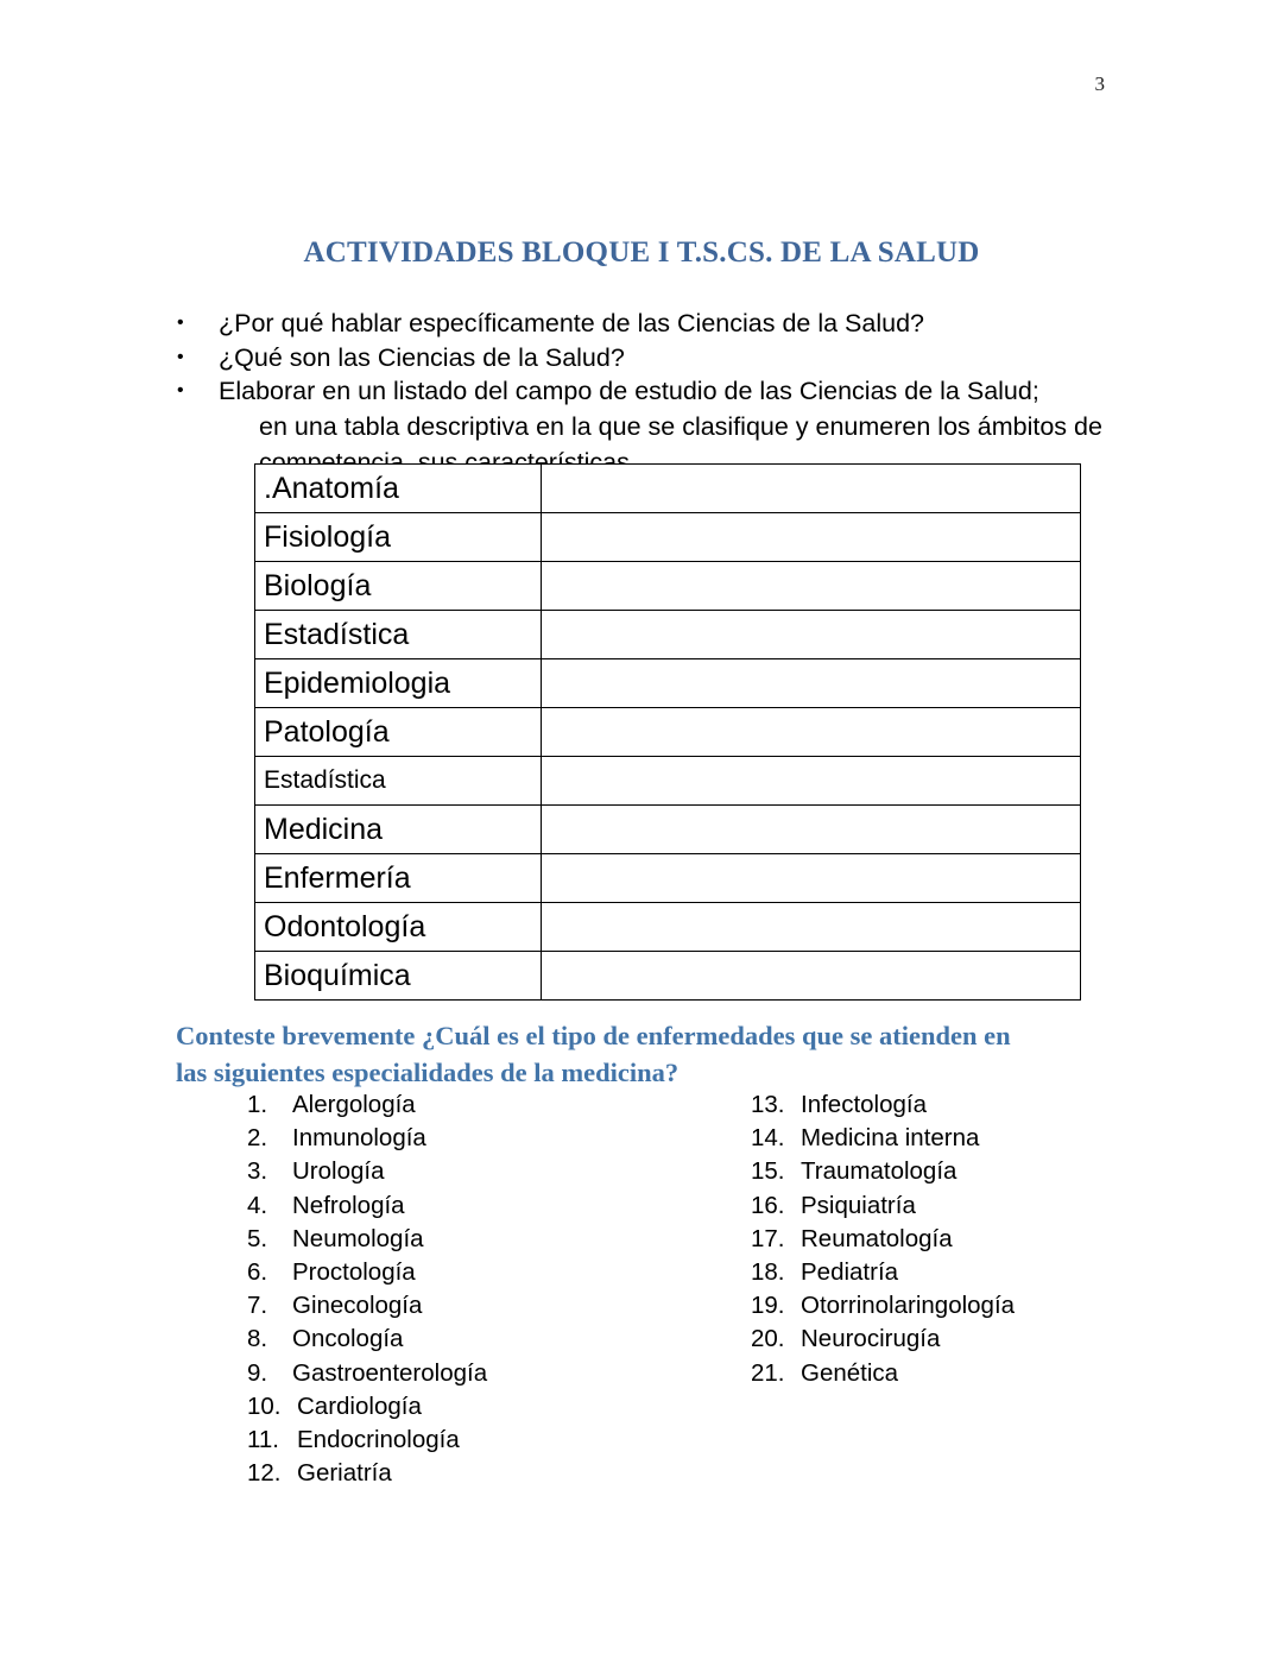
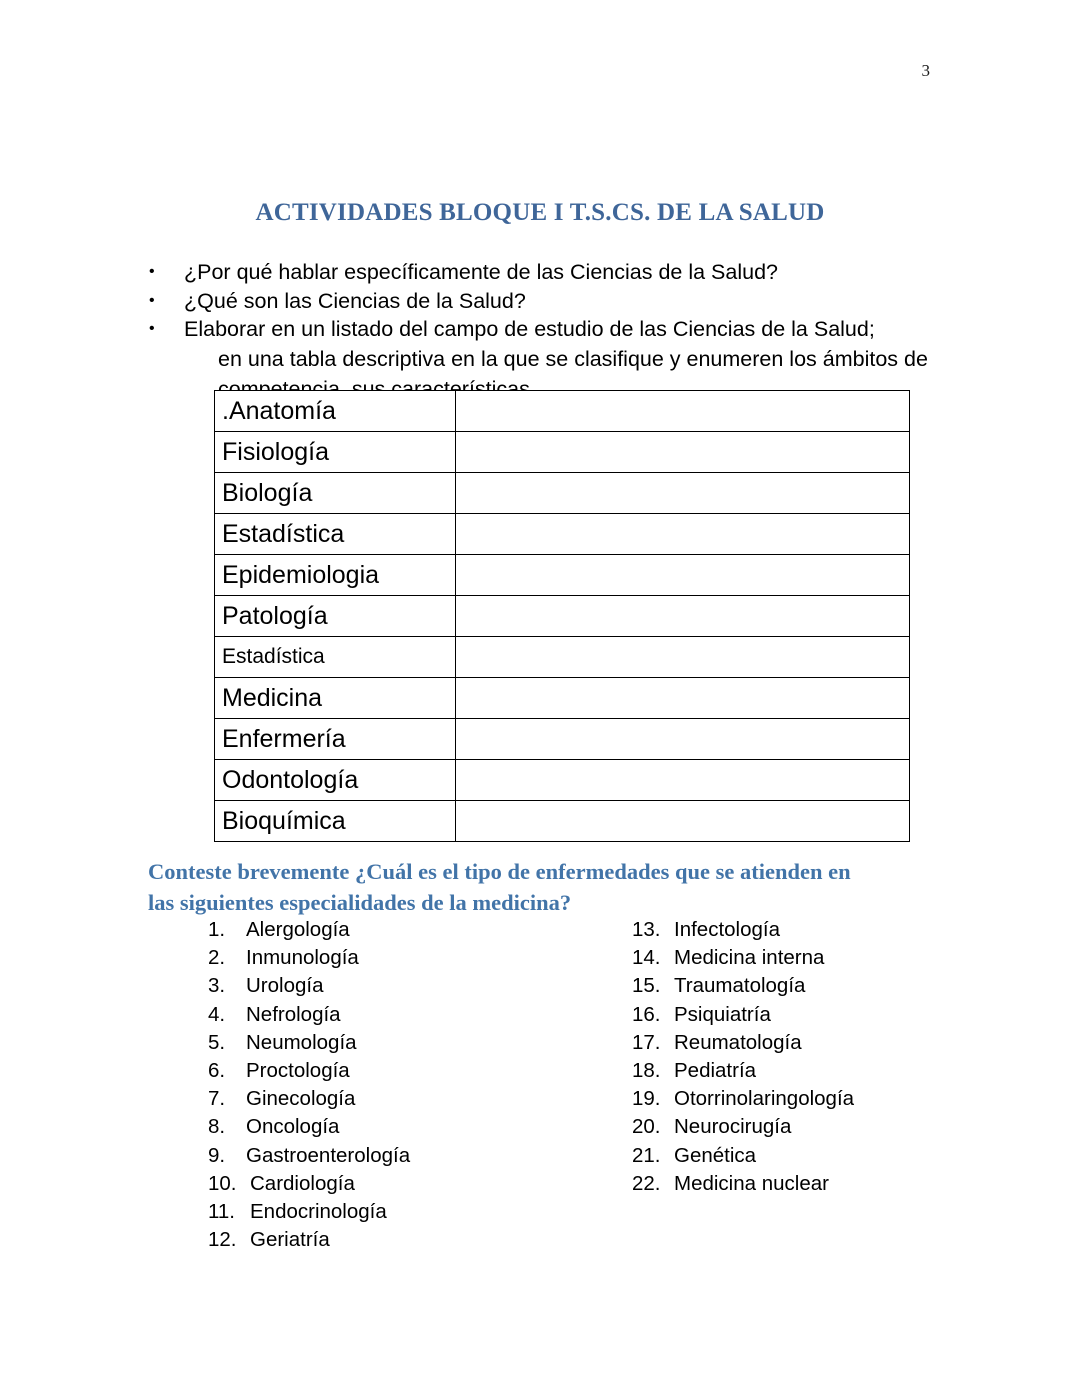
  3
  ACTIVIDADES BLOQUE I T.S.CS. DE LA SALUD
  •
  ¿Por qué hablar específicamente de las Ciencias de la Salud?
  •
  ¿Qué son las Ciencias de la Salud?
  •
  Elaborar en un listado del campo de estudio de las Ciencias de la Salud;
  en una tabla descriptiva en la que se clasifique y enumeren los ámbitos de
  competencia, sus características,
  .Anatomía
  Fisiología
  Biología
  Estadística
  Epidemiologia
  Patología
  Estadística
  Medicina
  Enfermería
  Odontología
  Bioquímica
  Conteste brevemente ¿Cuál es el tipo de enfermedades que se atienden en
  las siguientes especialidades de la medicina?
  1.
  Alergología
  2.
  Inmunología
  3.
  Urología
  4.
  Nefrología
  5.
  Neumología
  6.
  Proctología
  7.
  Ginecología
  8.
  Oncología
  9.
  Gastroenterología
  10.
  Cardiología
  11.
  Endocrinología
  12.
  Geriatría
  13.
  Infectología
  14.
  Medicina interna
  15.
  Traumatología
  16.
  Psiquiatría
  17.
  Reumatología
  18.
  Pediatría
  19.
  Otorrinolaringología
  20.
  Neurocirugía
  21.
  Genética
+ 22.
+ Medicina nuclear
